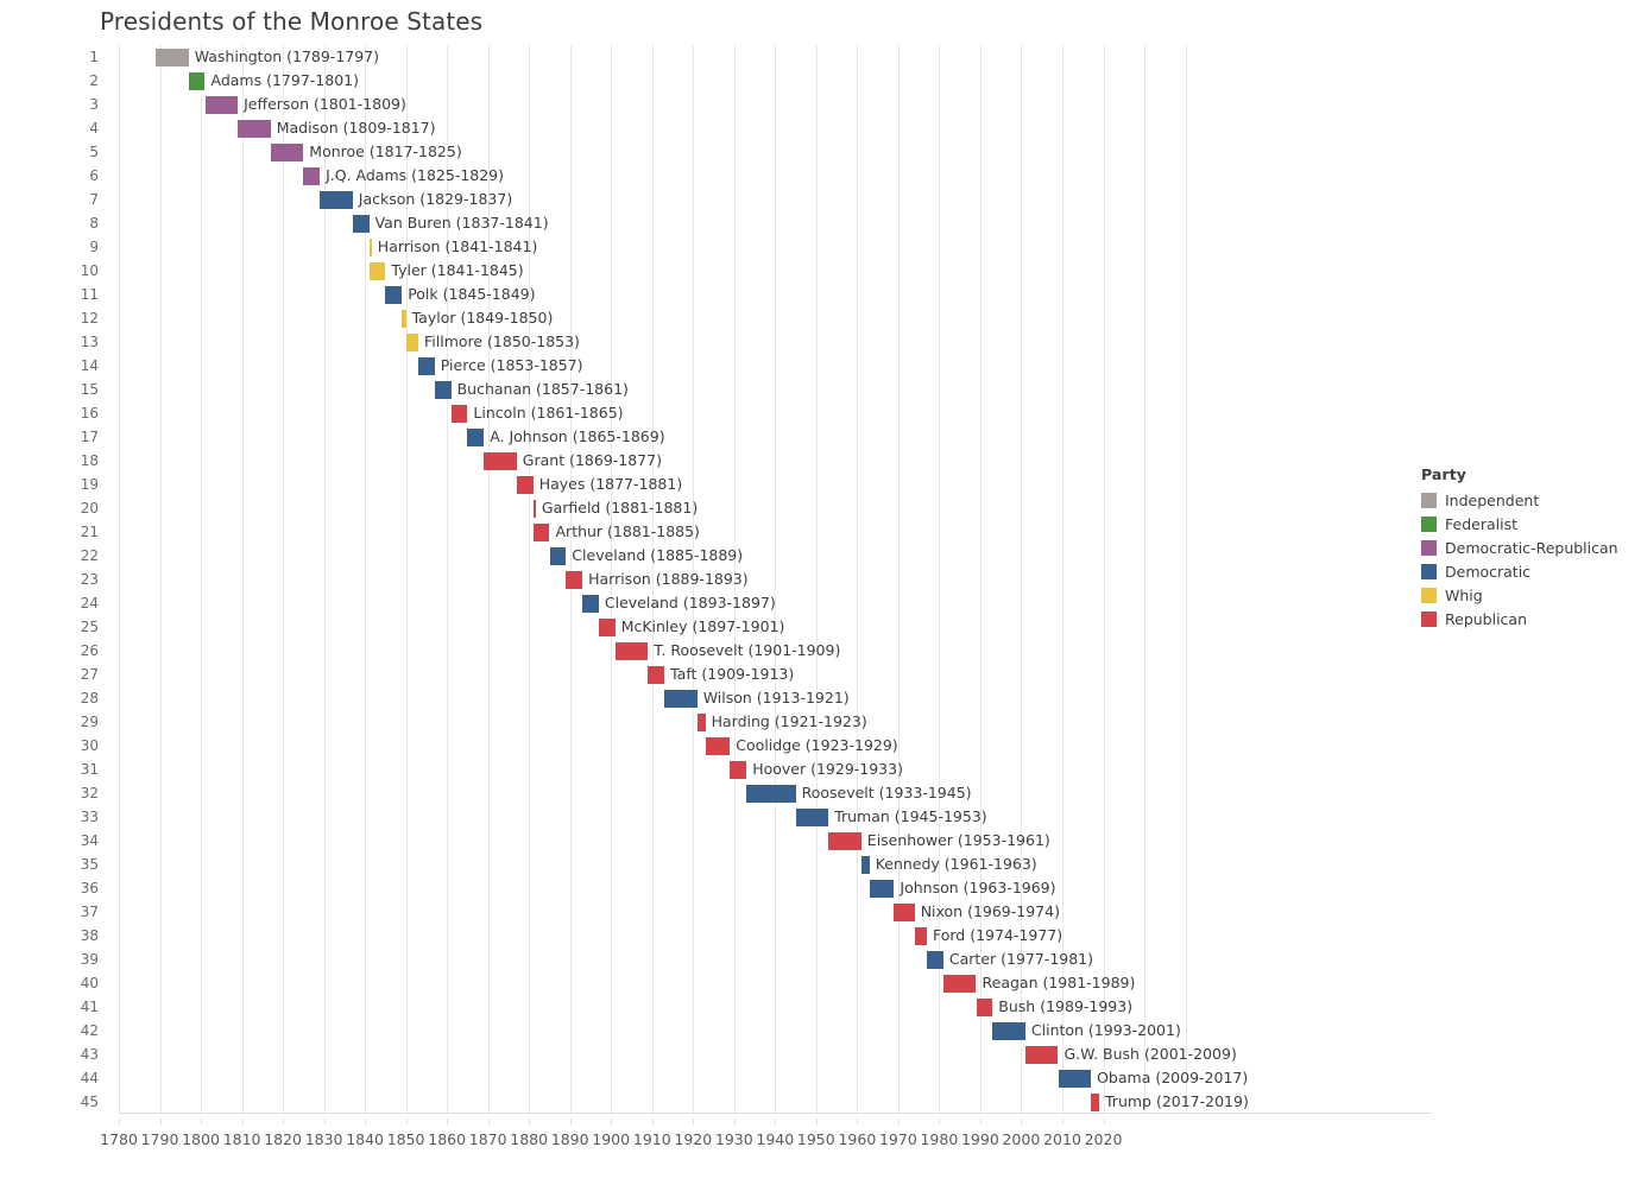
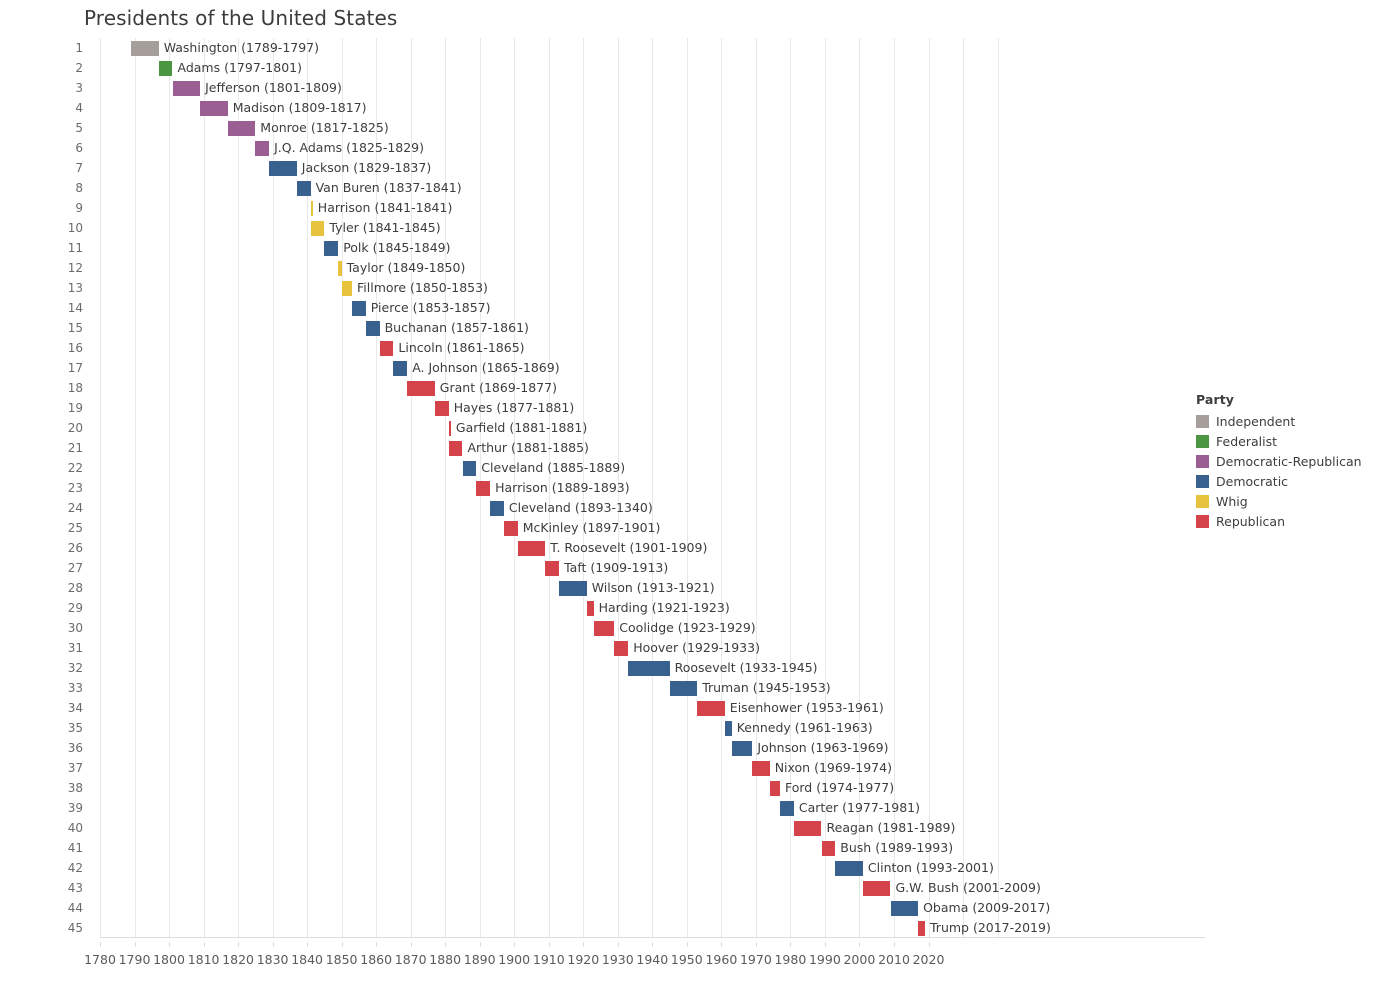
- Presidents of the Monroe States
+ Presidents of the United States
  1
  Washington (1789-1797)
  2
  Adams (1797-1801)
  3
  Jefferson (1801-1809)
  4
  Madison (1809-1817)
  5
  Monroe (1817-1825)
  6
  J.Q. Adams (1825-1829)
  7
  Jackson (1829-1837)
  8
  Van Buren (1837-1841)
  9
  Harrison (1841-1841)
  10
  Tyler (1841-1845)
  11
  Polk (1845-1849)
  12
  Taylor (1849-1850)
  13
  Fillmore (1850-1853)
  14
  Pierce (1853-1857)
  15
  Buchanan (1857-1861)
  16
  Lincoln (1861-1865)
  17
  A. Johnson (1865-1869)
  18
  Grant (1869-1877)
  19
  Hayes (1877-1881)
  20
  Garfield (1881-1881)
  21
  Arthur (1881-1885)
  22
  Cleveland (1885-1889)
  23
  Harrison (1889-1893)
  24
- Cleveland (1893-1897)
+ Cleveland (1893-1340)
  25
  McKinley (1897-1901)
  26
  T. Roosevelt (1901-1909)
  27
  Taft (1909-1913)
  28
  Wilson (1913-1921)
  29
  Harding (1921-1923)
  30
  Coolidge (1923-1929)
  31
  Hoover (1929-1933)
  32
  Roosevelt (1933-1945)
  33
  Truman (1945-1953)
  34
  Eisenhower (1953-1961)
  35
  Kennedy (1961-1963)
  36
  Johnson (1963-1969)
  37
  Nixon (1969-1974)
  38
  Ford (1974-1977)
  39
  Carter (1977-1981)
  40
  Reagan (1981-1989)
  41
  Bush (1989-1993)
  42
  Clinton (1993-2001)
  43
  G.W. Bush (2001-2009)
  44
  Obama (2009-2017)
  45
  Trump (2017-2019)
  1780
  1790
  1800
  1810
  1820
  1830
  1840
  1850
  1860
  1870
  1880
  1890
  1900
  1910
  1920
  1930
  1940
  1950
  1960
  1970
  1980
  1990
  2000
  2010
  2020
  Party
  Independent
  Federalist
  Democratic-Republican
  Democratic
  Whig
  Republican
